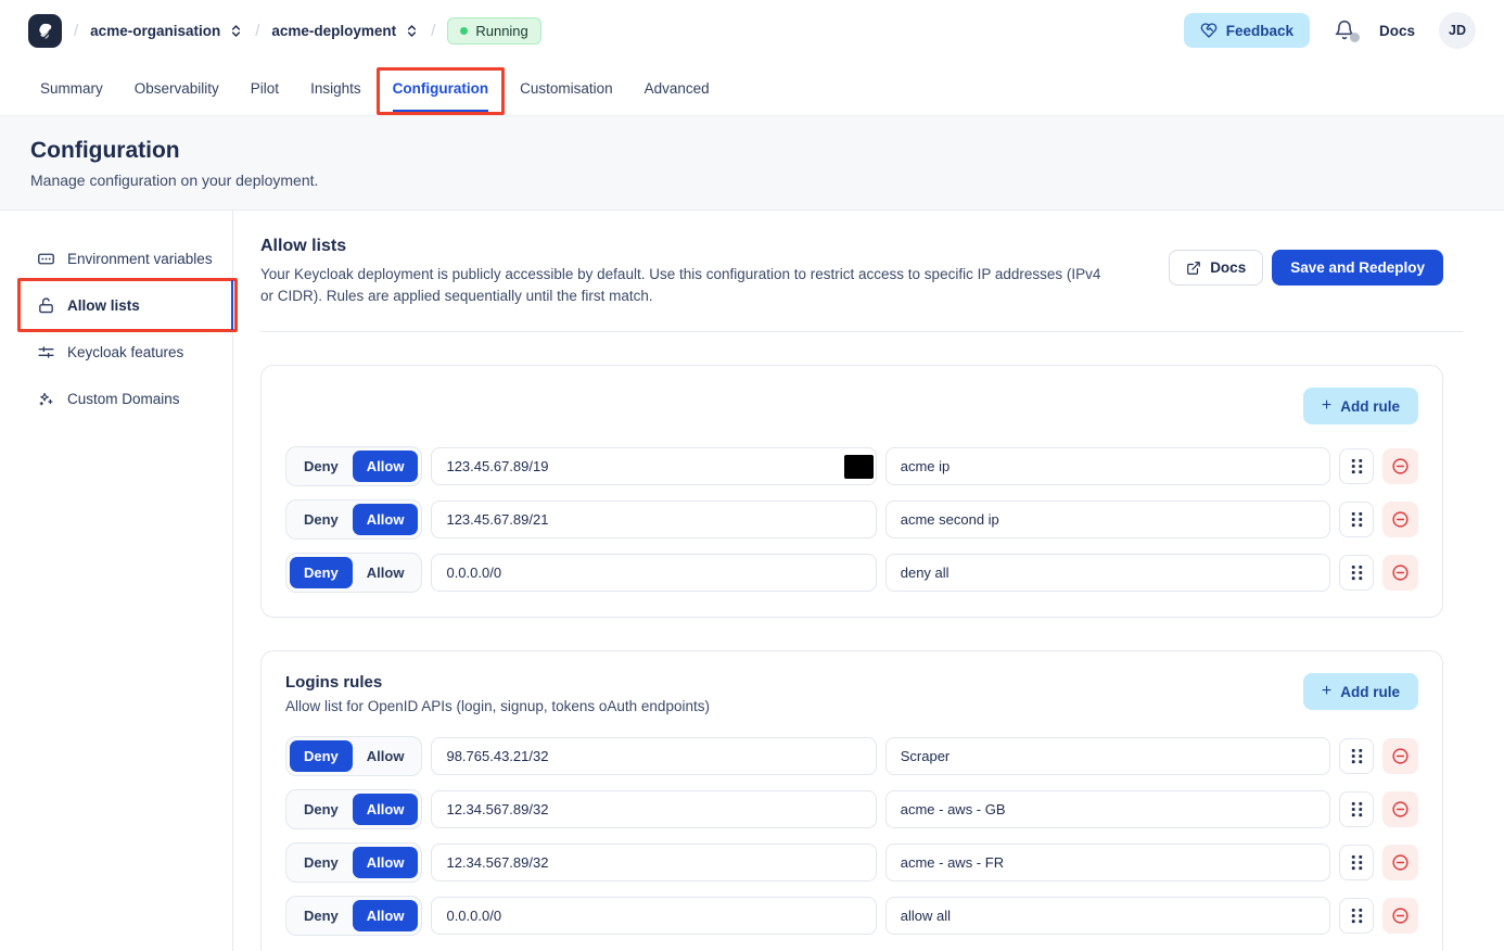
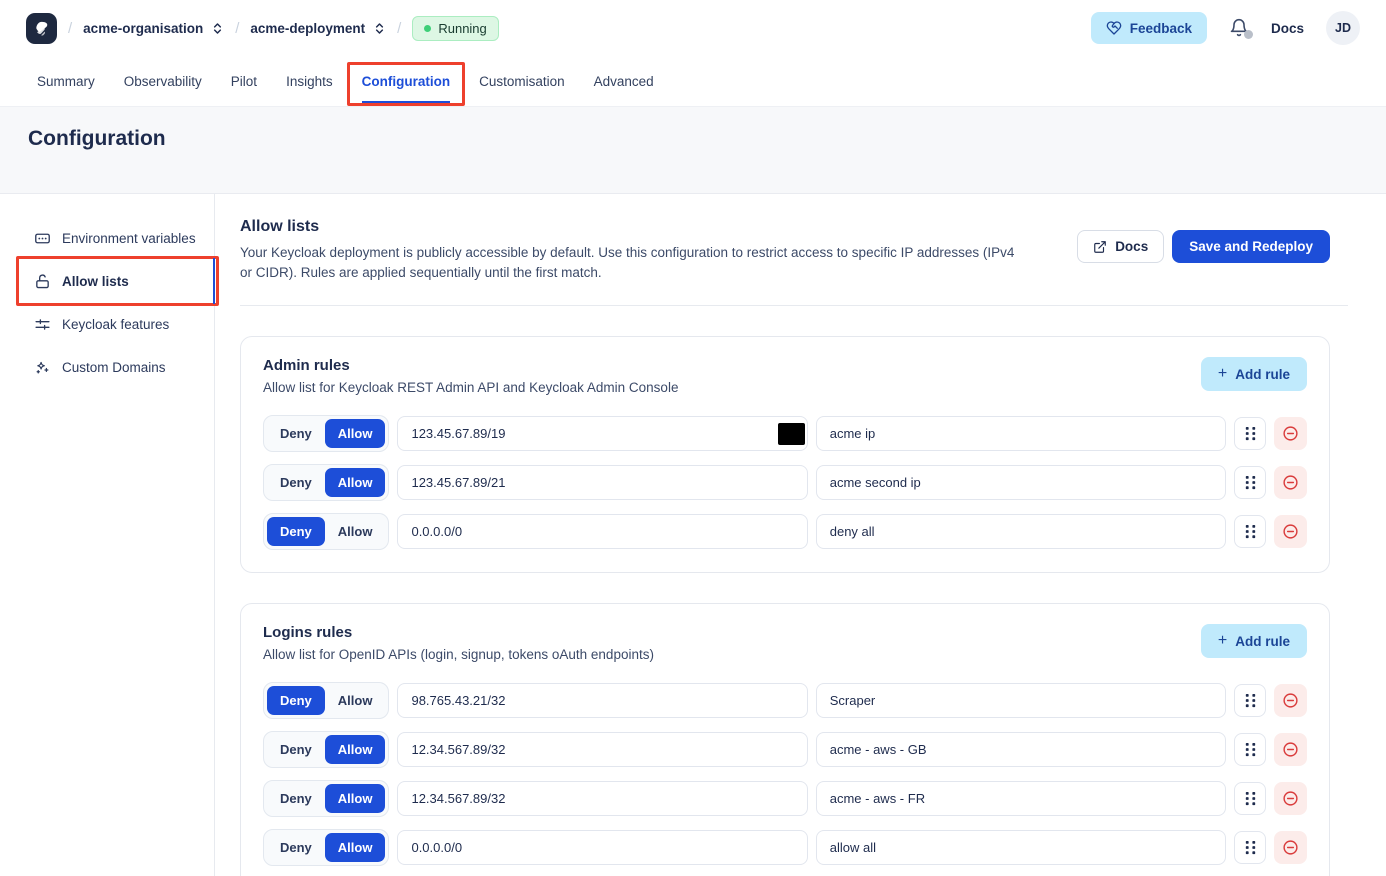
  /
  acme-organisation
  /
  acme-deployment
  /
  Running
  Feedback
  Docs
  JD
  Summary
  Observability
  Pilot
  Insights
  Configuration
  Customisation
  Advanced
  Configuration
- Manage configuration on your deployment.
  Environment variables
  Allow lists
  Keycloak features
  Custom Domains
  Allow lists
  Your Keycloak deployment is publicly accessible by default. Use this configuration to restrict access to specific IP addresses (IPv4 or CIDR). Rules are applied sequentially until the first match.
  Docs
  Save and Redeploy
+ Admin rules
+ Allow list for Keycloak REST Admin API and Keycloak Admin Console
  +
  Add rule
  Deny
  Allow
  123.45.67.89/19
  acme ip
  Deny
  Allow
  123.45.67.89/21
  acme second ip
  Deny
  Allow
  0.0.0.0/0
  deny all
  Logins rules
  Allow list for OpenID APIs (login, signup, tokens oAuth endpoints)
  +
  Add rule
  Deny
  Allow
  98.765.43.21/32
  Scraper
  Deny
  Allow
  12.34.567.89/32
  acme - aws - GB
  Deny
  Allow
  12.34.567.89/32
  acme - aws - FR
  Deny
  Allow
  0.0.0.0/0
  allow all
